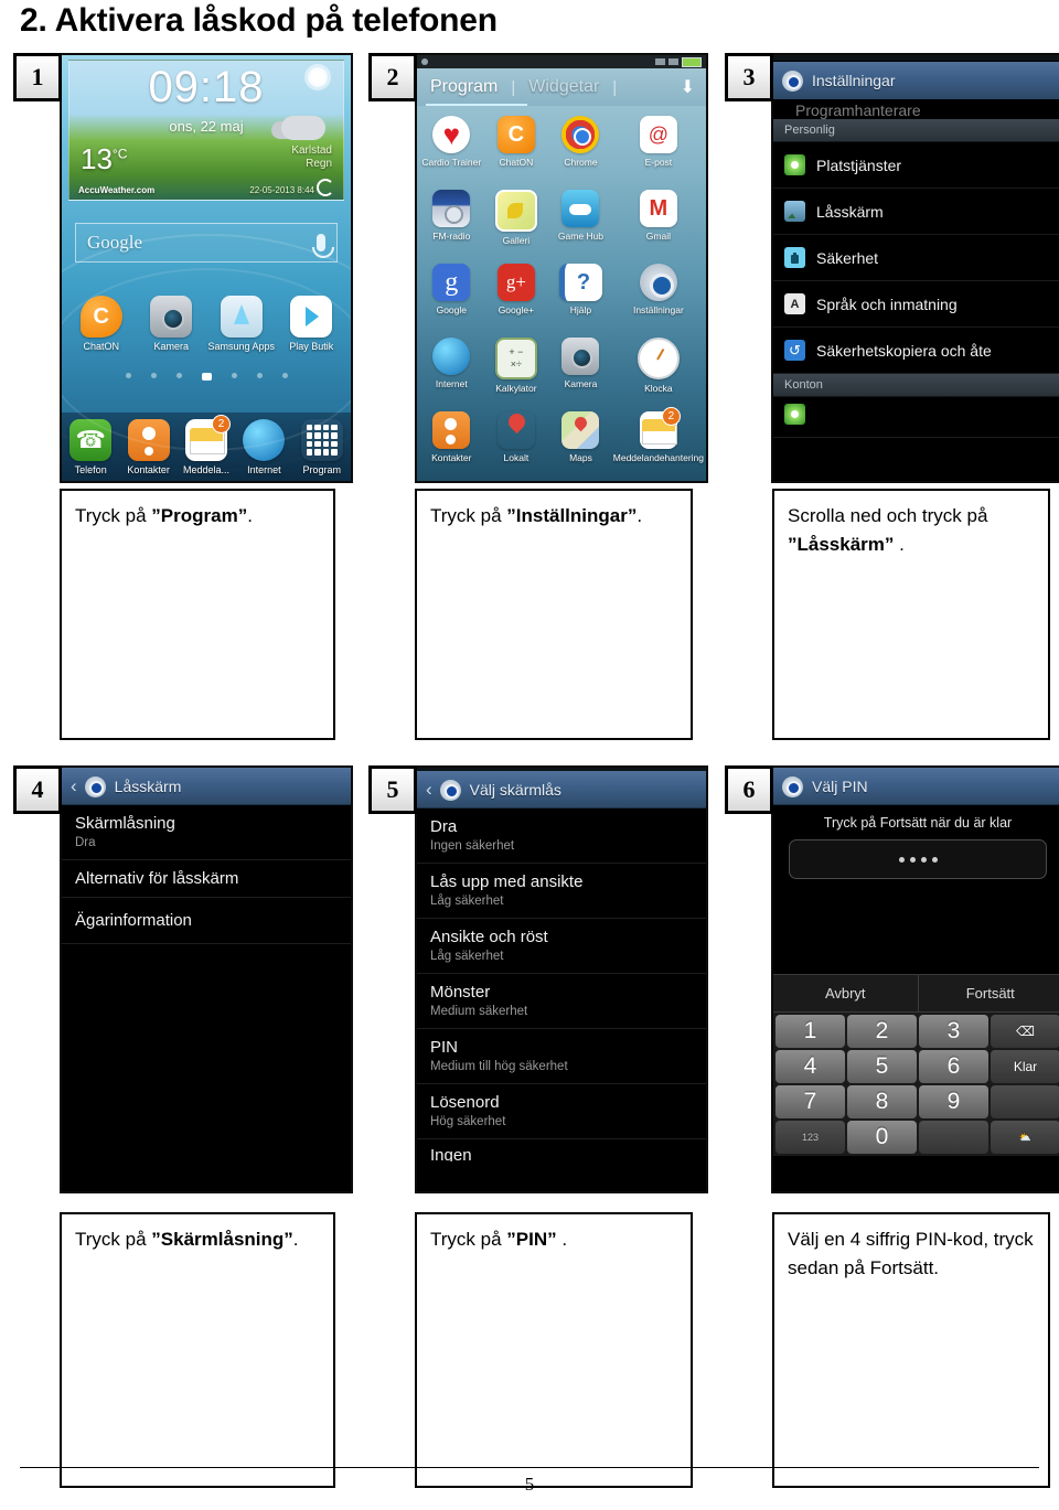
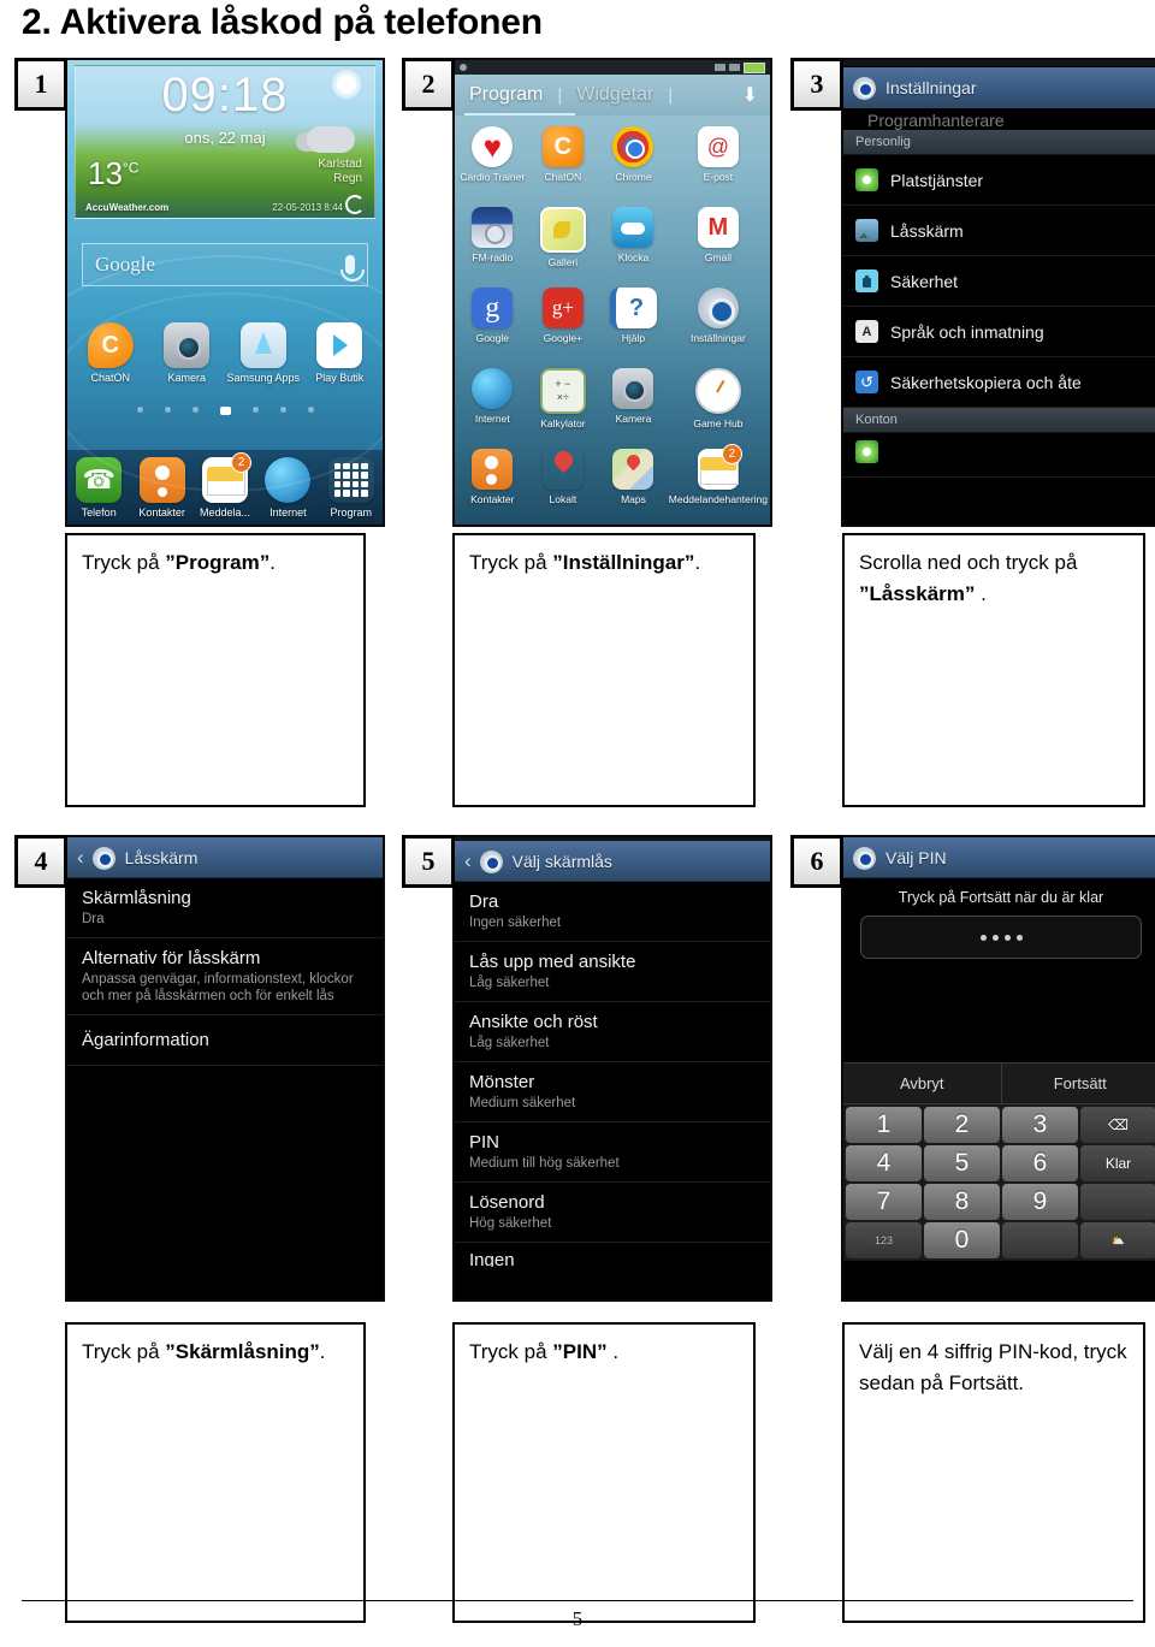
  2. Aktivera låskod på telefonen
  1
  09:18
  ons, 22 maj
  13°C
  Karlstad
  Regn
  AccuWeather.com
  22-05-2013 8:44
  Google
  ChatON
  Kamera
  Samsung Apps
  Play Butik
  Telefon
  Kontakter
  2
  Meddela...
  Internet
  Program
  2
  Program
  |
  Widgetar
  |
  ⬇
  Cardio Trainer
  ChatON
  Chrome
  E-post
  FM-radio
  Galleri
- Game Hub
+ Klocka
  Gmail
  Google
  Google+
  Hjälp
  Inställningar
  Internet
  Kalkylator
  Kamera
- Klocka
+ Game Hub
  Kontakter
  Lokalt
  Maps
  2
  Meddelandehantering
  3
  Inställningar
  Programhanterare
  Personlig
  Platstjänster
  Låsskärm
  Säkerhet
  Språk och inmatning
  Säkerhetskopiera och åte
  Konton
  Tryck på ”Program”.
  Tryck på ”Inställningar”.
  Scrolla ned och tryck på ”Låsskärm” .
  4
  ‹
  Låsskärm
  Skärmlåsning
  Dra
  Alternativ för låsskärm
+ Anpassa genvägar, informationstext, klockor och mer på låsskärmen och för enkelt lås
  Ägarinformation
  5
  ‹
  Välj skärmlås
  Dra
  Ingen säkerhet
  Lås upp med ansikte
  Låg säkerhet
  Ansikte och röst
  Låg säkerhet
  Mönster
  Medium säkerhet
  PIN
  Medium till hög säkerhet
  Lösenord
  Hög säkerhet
  Ingen
  6
  Välj PIN
  Tryck på Fortsätt när du är klar
  Avbryt
  Fortsätt
  1
  2
  3
  ⌫
  4
  5
  6
  Klar
  7
  8
  9
  123
  0
  ⛅
  Tryck på ”Skärmlåsning”.
  Tryck på ”PIN” .
  Välj en 4 siffrig PIN-kod, tryck sedan på Fortsätt.
  5
